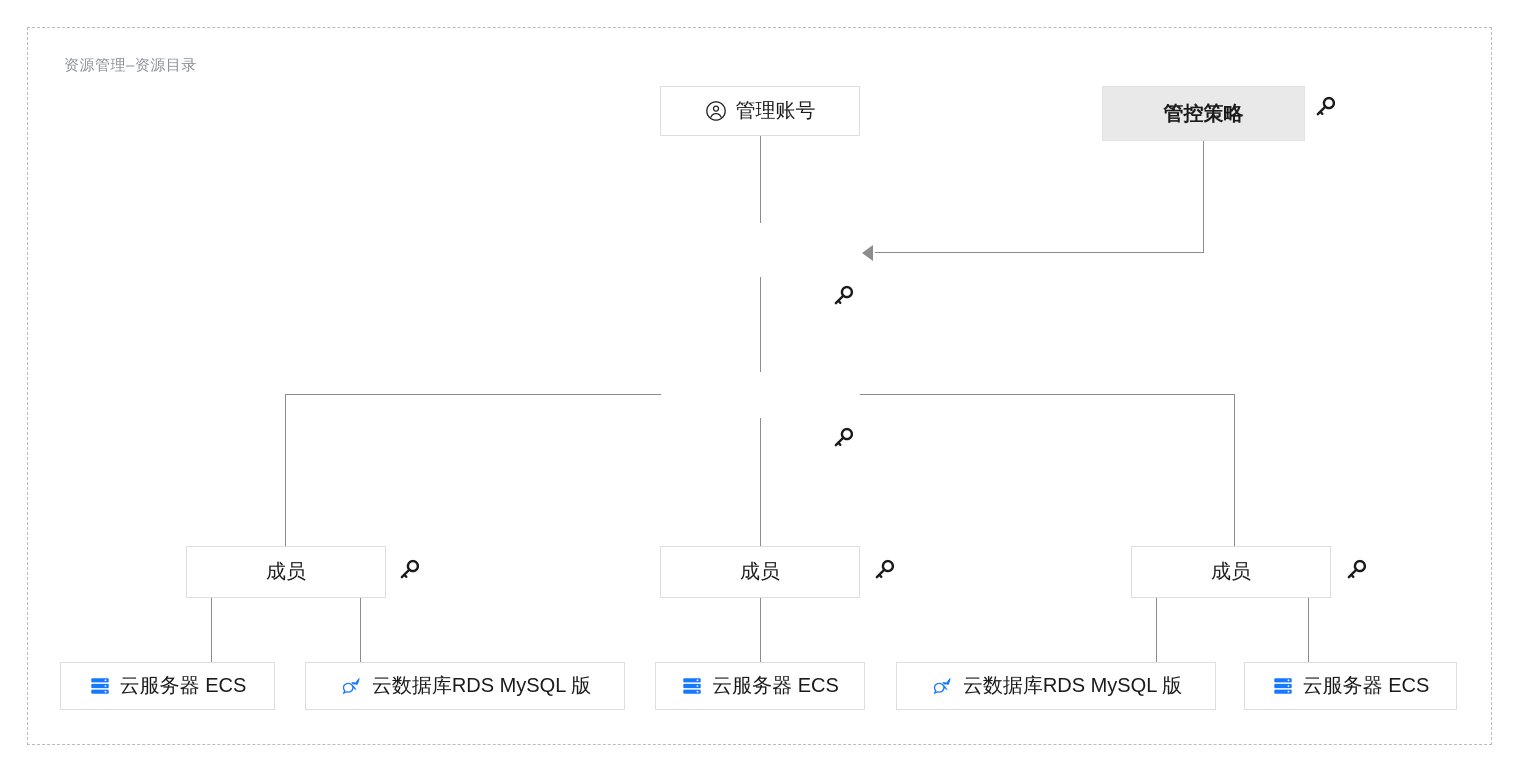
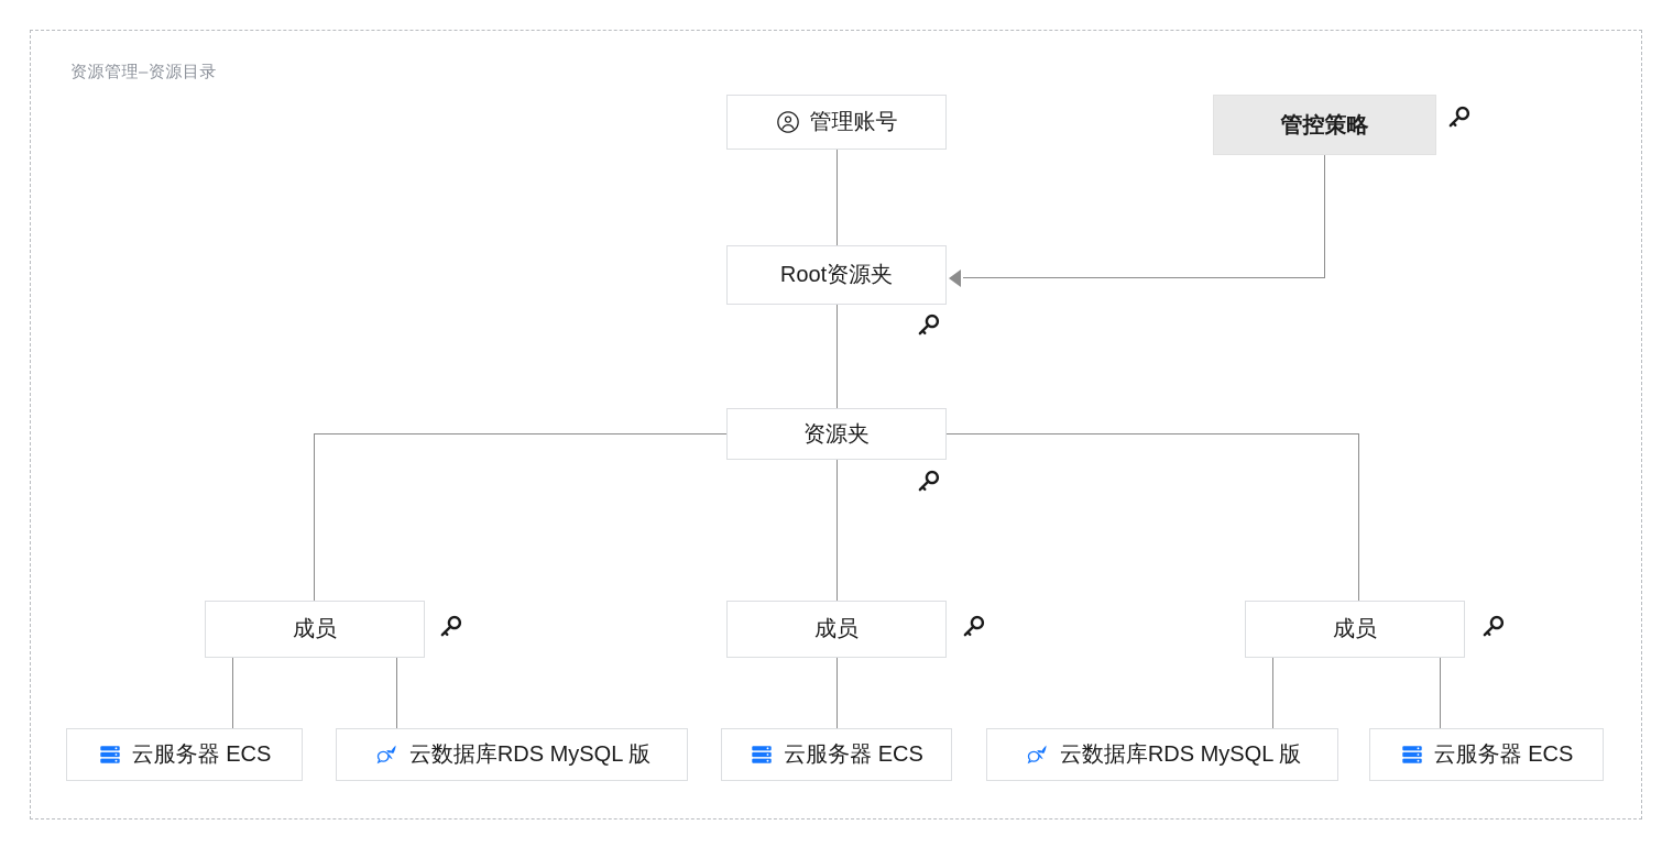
  资源管理–资源目录
  管理账号
  管控策略
+ Root资源夹
+ 资源夹
  成员
  成员
  成员
  云服务器 ECS
  云数据库RDS MySQL 版
  云服务器 ECS
  云数据库RDS MySQL 版
  云服务器 ECS
